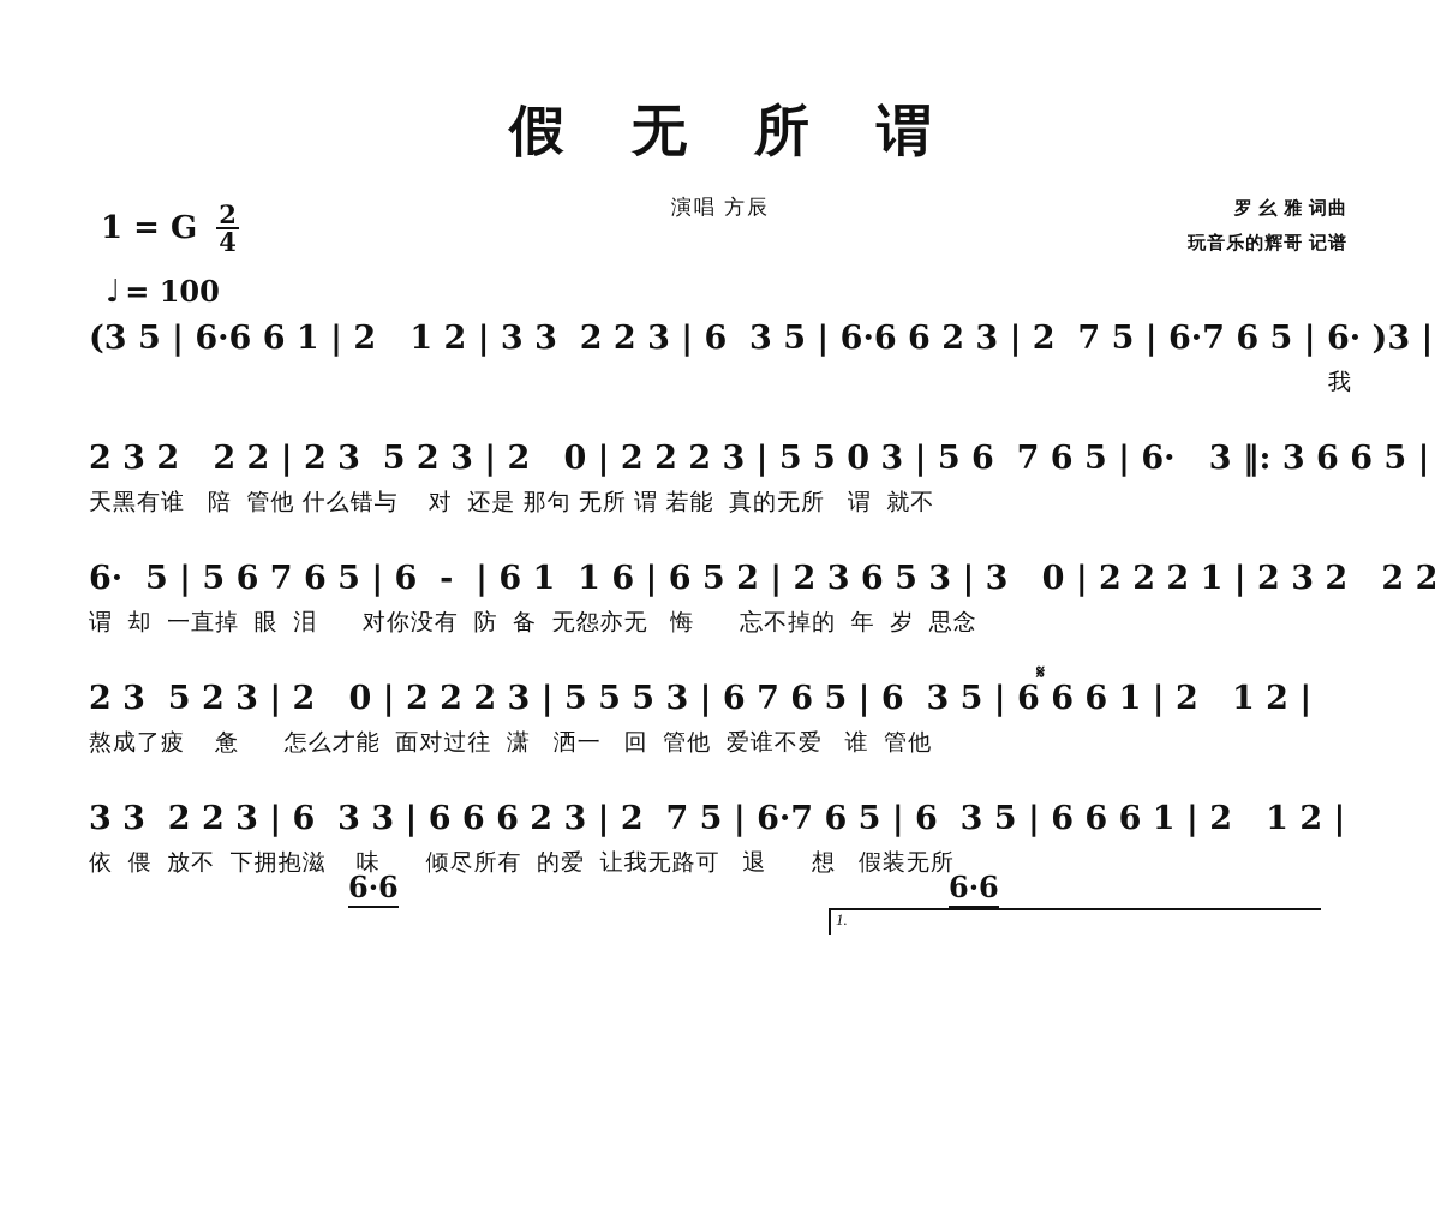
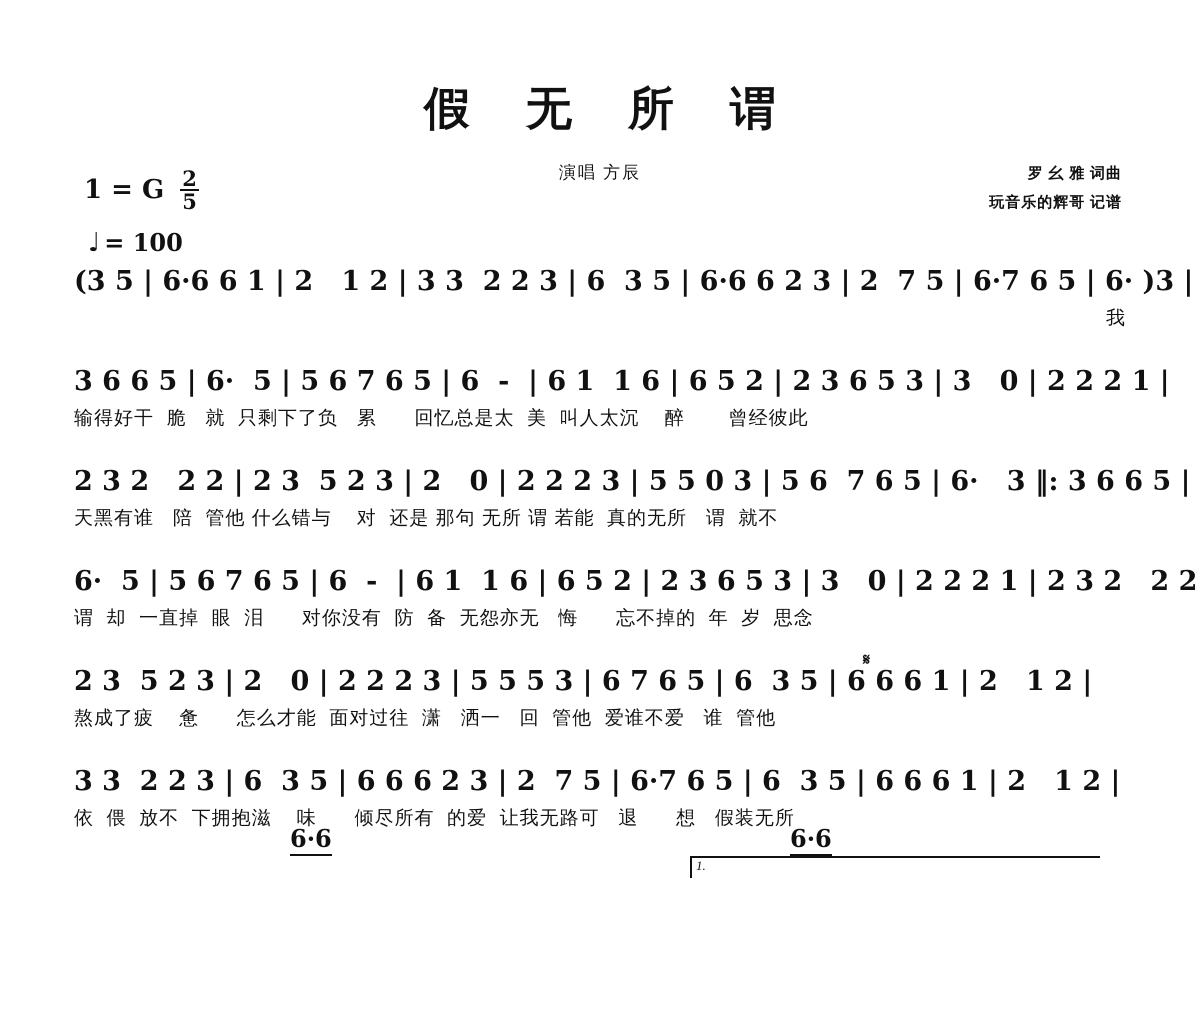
  假 无 所 谓
  演唱 方辰
  罗 幺 雅 词曲
  玩音乐的辉哥 记谱
  1 = G
  2
- 4
+ 5
  ♩
  = 100
  (3 5 | 6·6 6 1 | 2 1 2 | 3 3 2 2 3 | 6 3 5 | 6·6 6 2 3 | 2 7 5 | 6·7 6 5 | 6· )3 |
  我
+ 3 6 6 5 | 6· 5 | 5 6 7 6 5 | 6 - | 6 1 1 6 | 6 5 2 | 2 3 6 5 3 | 3 0 | 2 2 2 1 |
+ 输得好干 脆 就 只剩下了负 累 回忆总是太 美 叫人太沉 醉 曾经彼此
  2 3 2 2 2 | 2 3 5 2 3 | 2 0 | 2 2 2 3 | 5 5 0 3 | 5 6 7 6 5 | 6· 3 ‖: 3 6 6 5 |
  天黑有谁 陪 管他 什么错与 对 还是 那句 无所 谓 若能 真的无所 谓 就不
  6· 5 | 5 6 7 6 5 | 6 - | 6 1 1 6 | 6 5 2 | 2 3 6 5 3 | 3 0 | 2 2 2 1 | 2 3 2 2 2
  谓 却 一直掉 眼 泪 对你没有 防 备 无怨亦无 悔 忘不掉的 年 岁 思念
  𝄋
  2 3 5 2 3 | 2 0 | 2 2 2 3 | 5 5 5 3 | 6 7 6 5 | 6 3 5 | 6 6 6 1 | 2 1 2 |
  熬成了疲 惫 怎么才能 面对过往 潇 洒一 回 管他 爱谁不爱 谁 管他
- 3 3 2 2 3 | 6 3 3 | 6 6 6 2 3 | 2 7 5 | 6·7 6 5 | 6 3 5 | 6 6 6 1 | 2 1 2 |
+ 3 3 2 2 3 | 6 3 5 | 6 6 6 2 3 | 2 7 5 | 6·7 6 5 | 6 3 5 | 6 6 6 1 | 2 1 2 |
  依 偎 放不 下拥抱滋 味 倾尽所有 的爱 让我无路可 退 想 假装无所
  6·6
  6·6
  1.
